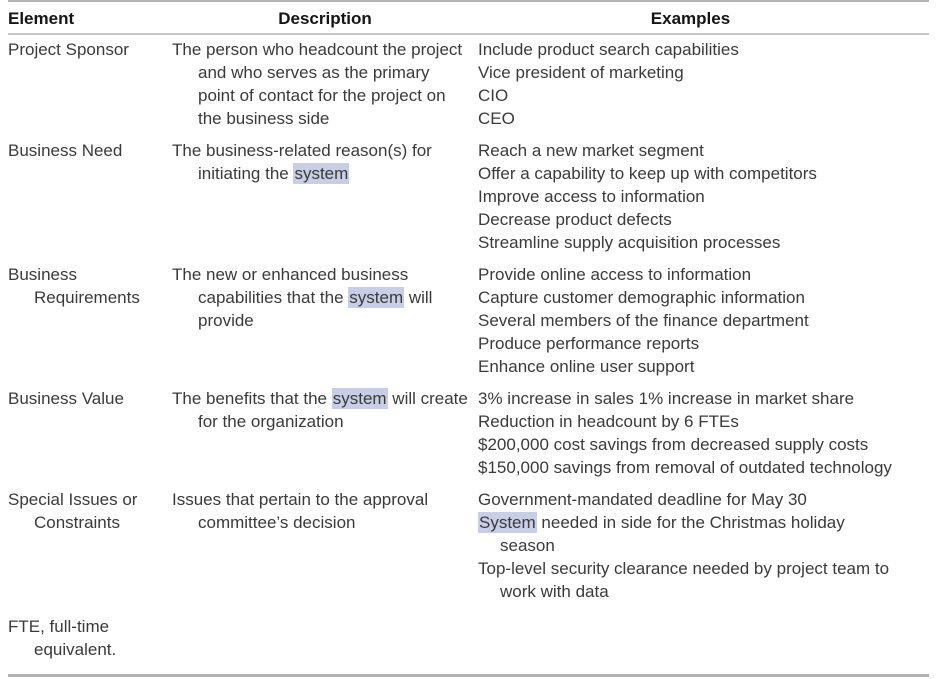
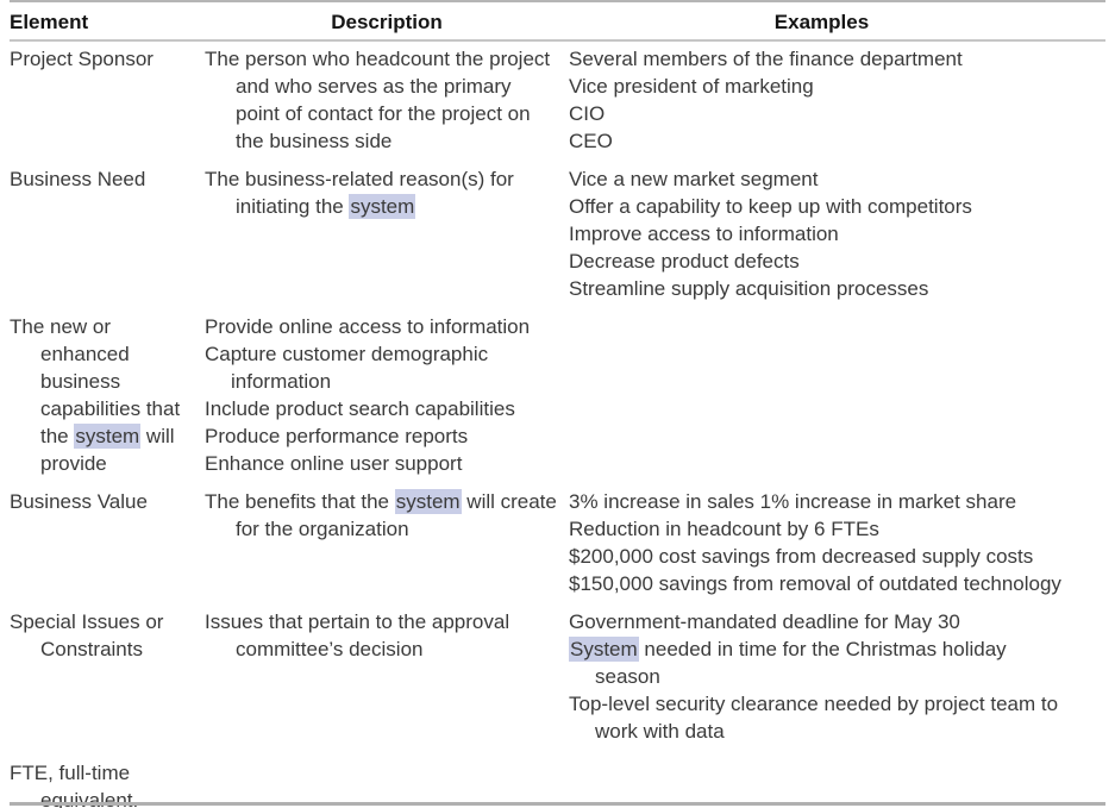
  Element
  Description
  Examples
  Project Sponsor
  The person who headcount the project and who serves as the primary point of contact for the project on the business side
- Include product search capabilities
+ Several members of the finance department
  Vice president of marketing
  CIO
  CEO
  Business Need
  The business-related reason(s) for initiating the system
- Reach a new market segment
+ Vice a new market segment
  Offer a capability to keep up with competitors
  Improve access to information
  Decrease product defects
  Streamline supply acquisition processes
- Business Requirements
  The new or enhanced business capabilities that the system will provide
  Provide online access to information
  Capture customer demographic information
- Several members of the finance department
+ Include product search capabilities
  Produce performance reports
  Enhance online user support
  Business Value
  The benefits that the system will create for the organization
  3% increase in sales 1% increase in market share
  Reduction in headcount by 6 FTEs
  $200,000 cost savings from decreased supply costs
  $150,000 savings from removal of outdated technology
  Special Issues or Constraints
  Issues that pertain to the approval committee’s decision
  Government-mandated deadline for May 30
- System needed in side for the Christmas holiday season
+ System needed in time for the Christmas holiday season
  Top-level security clearance needed by project team to work with data
  FTE, full-time equivalent.
